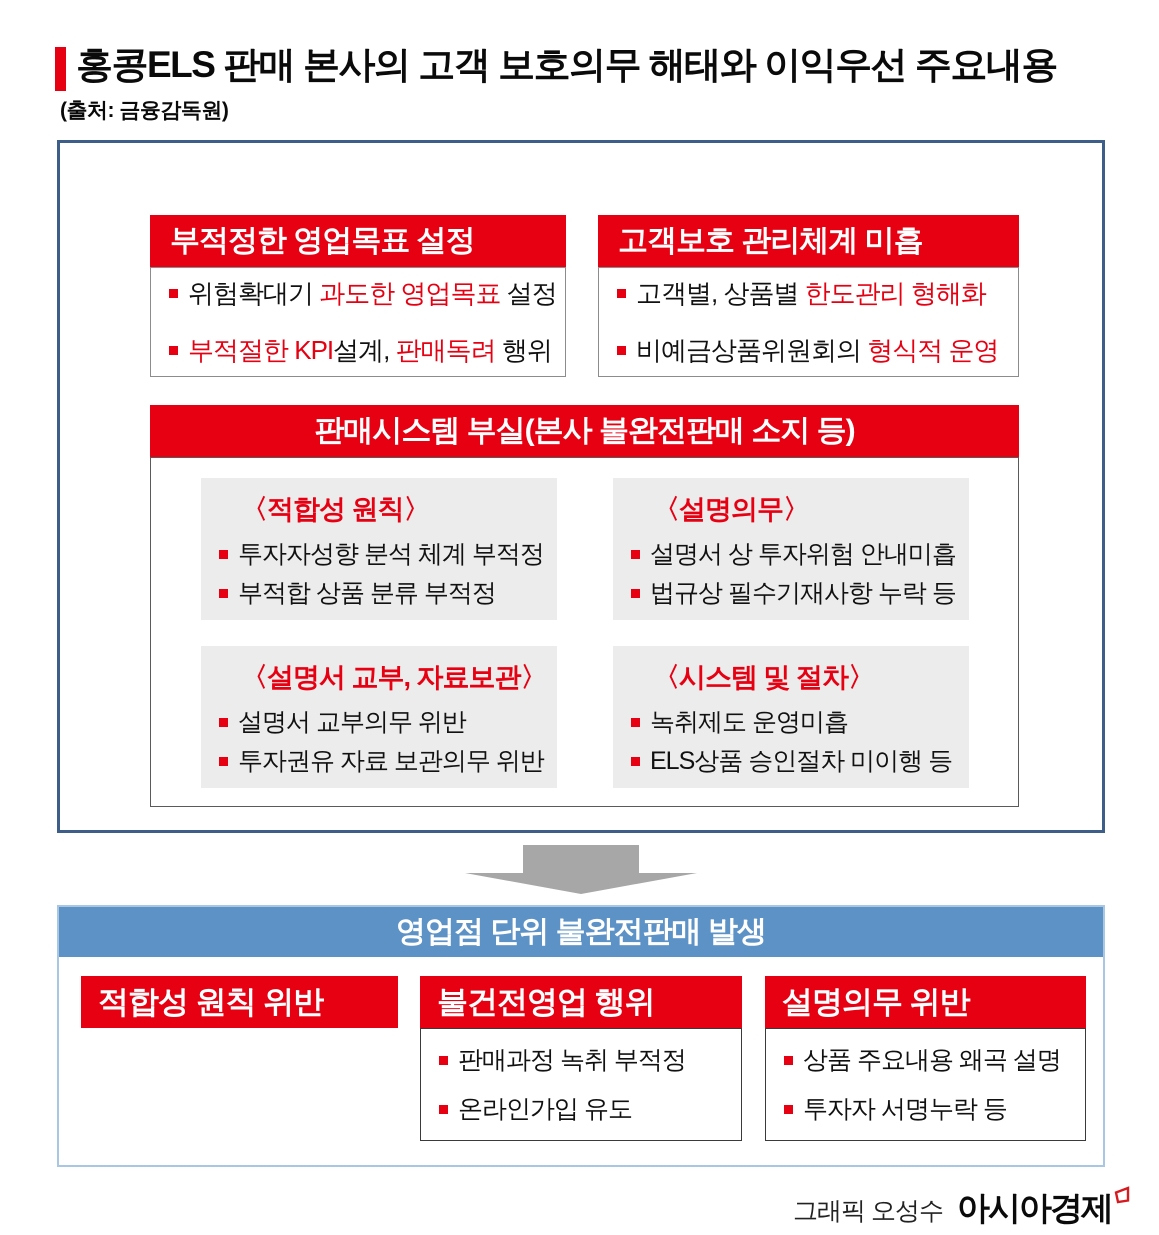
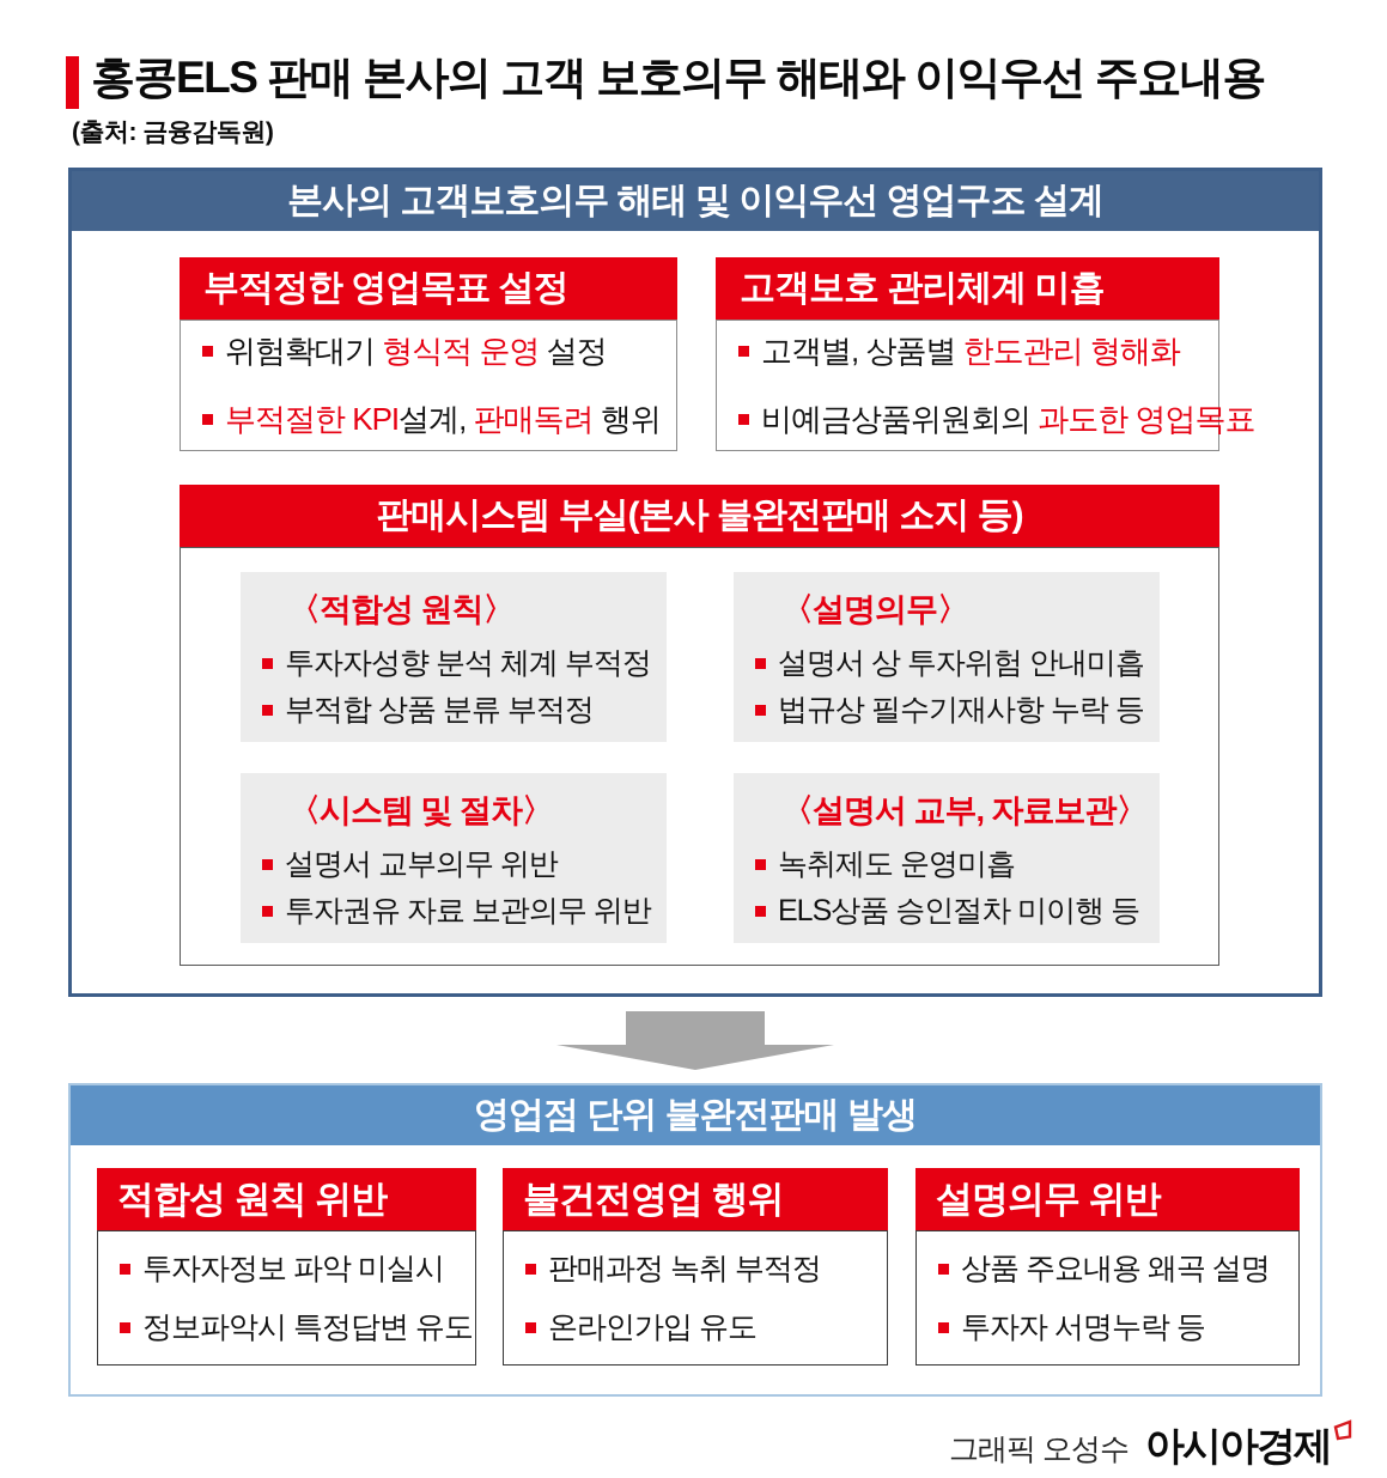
  홍콩ELS 판매 본사의 고객 보호의무 해태와 이익우선 주요내용
  (출처: 금융감독원)
+ 본사의 고객보호의무 해태 및 이익우선 영업구조 설계
  부적정한 영업목표 설정
- 위험확대기 과도한 영업목표 설정
+ 위험확대기 형식적 운영 설정
  부적절한 KPI설계, 판매독려 행위
  고객보호 관리체계 미흡
  고객별, 상품별 한도관리 형해화
- 비예금상품위원회의 형식적 운영
+ 비예금상품위원회의 과도한 영업목표
  판매시스템 부실(본사 불완전판매 소지 등)
  〈적합성 원칙〉
  투자자성향 분석 체계 부적정
  부적합 상품 분류 부적정
  〈설명의무〉
  설명서 상 투자위험 안내미흡
  법규상 필수기재사항 누락 등
- 〈설명서 교부, 자료보관〉
+ 〈시스템 및 절차〉
  설명서 교부의무 위반
  투자권유 자료 보관의무 위반
- 〈시스템 및 절차〉
+ 〈설명서 교부, 자료보관〉
  녹취제도 운영미흡
  ELS상품 승인절차 미이행 등
  영업점 단위 불완전판매 발생
  적합성 원칙 위반
+ 투자자정보 파악 미실시
+ 정보파악시 특정답변 유도
  불건전영업 행위
  판매과정 녹취 부적정
  온라인가입 유도
  설명의무 위반
  상품 주요내용 왜곡 설명
  투자자 서명누락 등
  그래픽 오성수
  아시아경제
